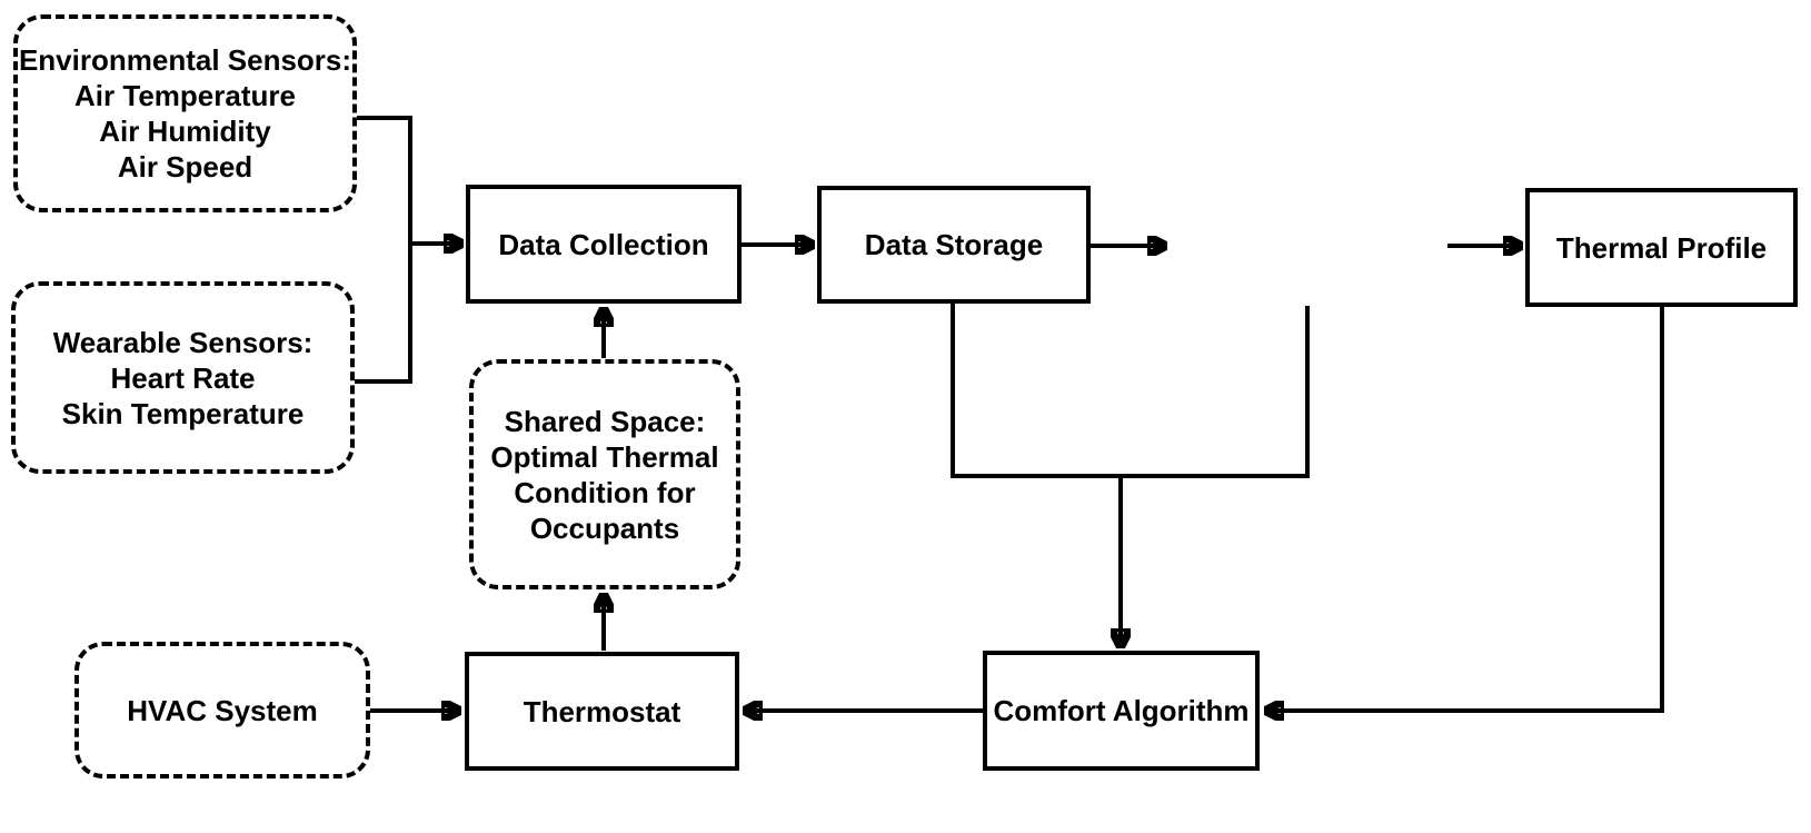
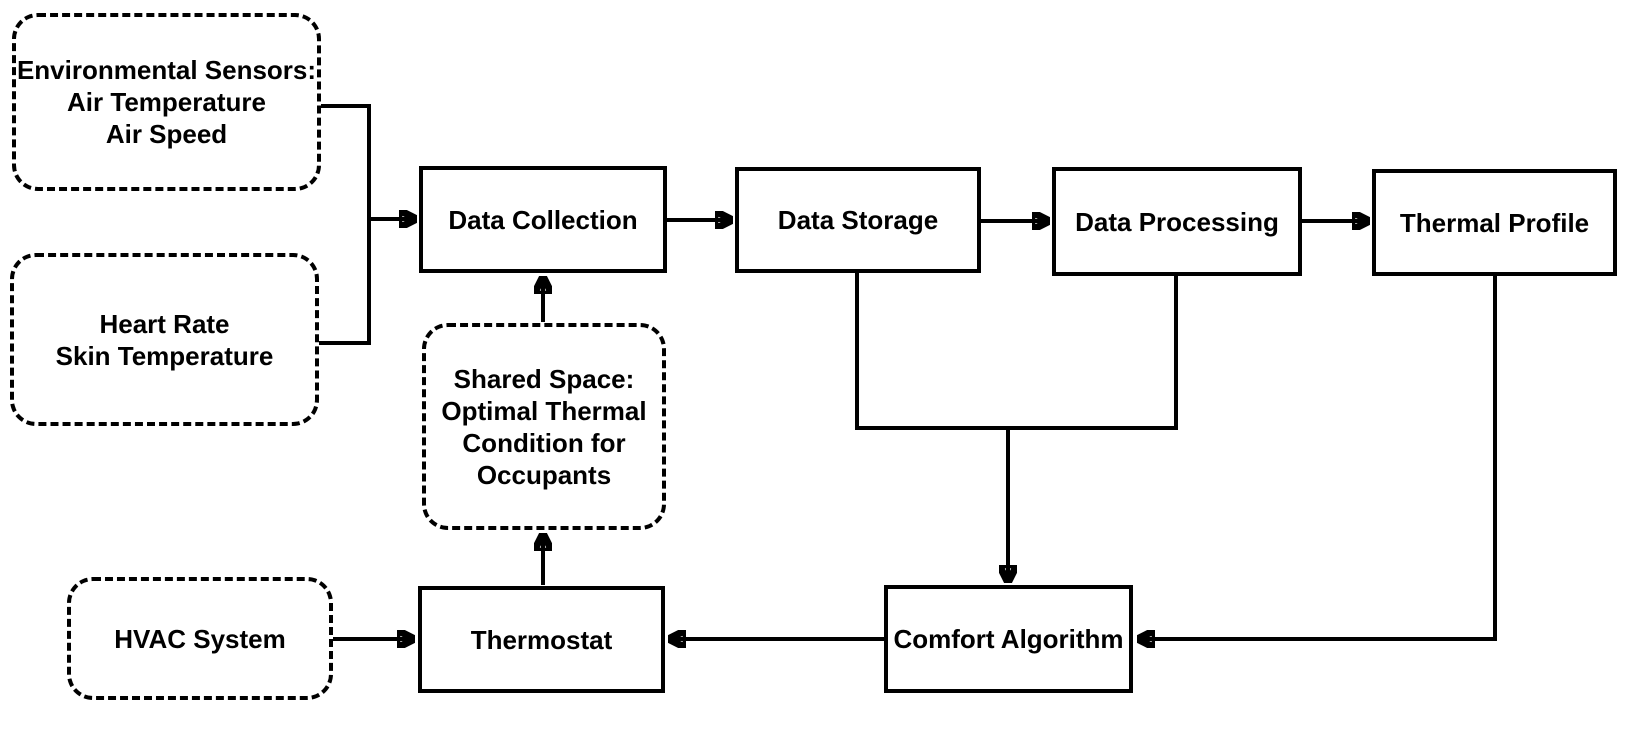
  Environmental Sensors:
  Air Temperature
- Air Humidity
  Air Speed
- Wearable Sensors:
  Heart Rate
  Skin Temperature
  Data Collection
  Data Storage
+ Data Processing
  Thermal Profile
  Shared Space:
  Optimal Thermal
  Condition for
  Occupants
  Thermostat
  HVAC System
  Comfort Algorithm
